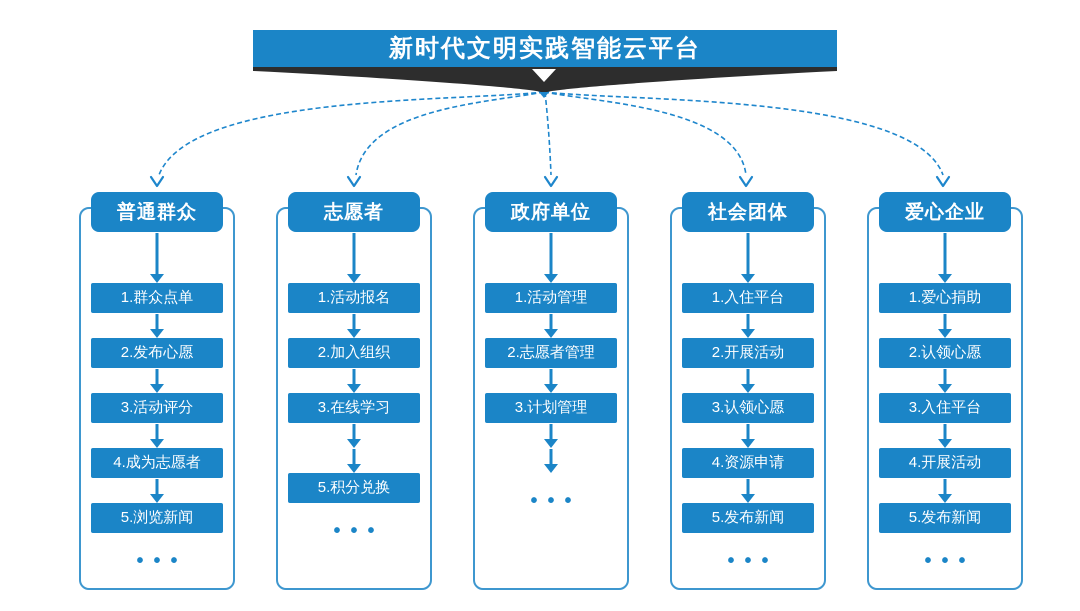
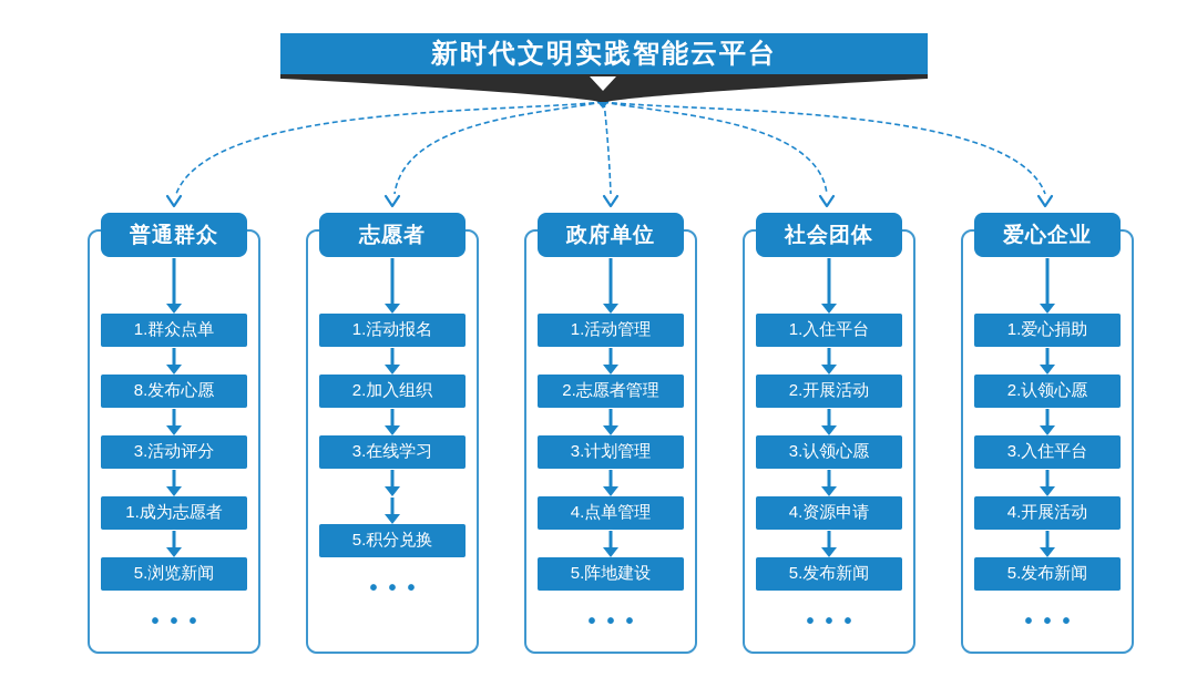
  新时代文明实践智能云平台
  普通群众
  1.群众点单
- 2.发布心愿
+ 8.发布心愿
  3.活动评分
- 4.成为志愿者
+ 1.成为志愿者
  5.浏览新闻
  •••
  志愿者
  1.活动报名
  2.加入组织
  3.在线学习
  5.积分兑换
  •••
  政府单位
  1.活动管理
  2.志愿者管理
  3.计划管理
+ 4.点单管理
+ 5.阵地建设
  •••
  社会团体
  1.入住平台
  2.开展活动
  3.认领心愿
  4.资源申请
  5.发布新闻
  •••
  爱心企业
  1.爱心捐助
  2.认领心愿
  3.入住平台
  4.开展活动
  5.发布新闻
  •••
